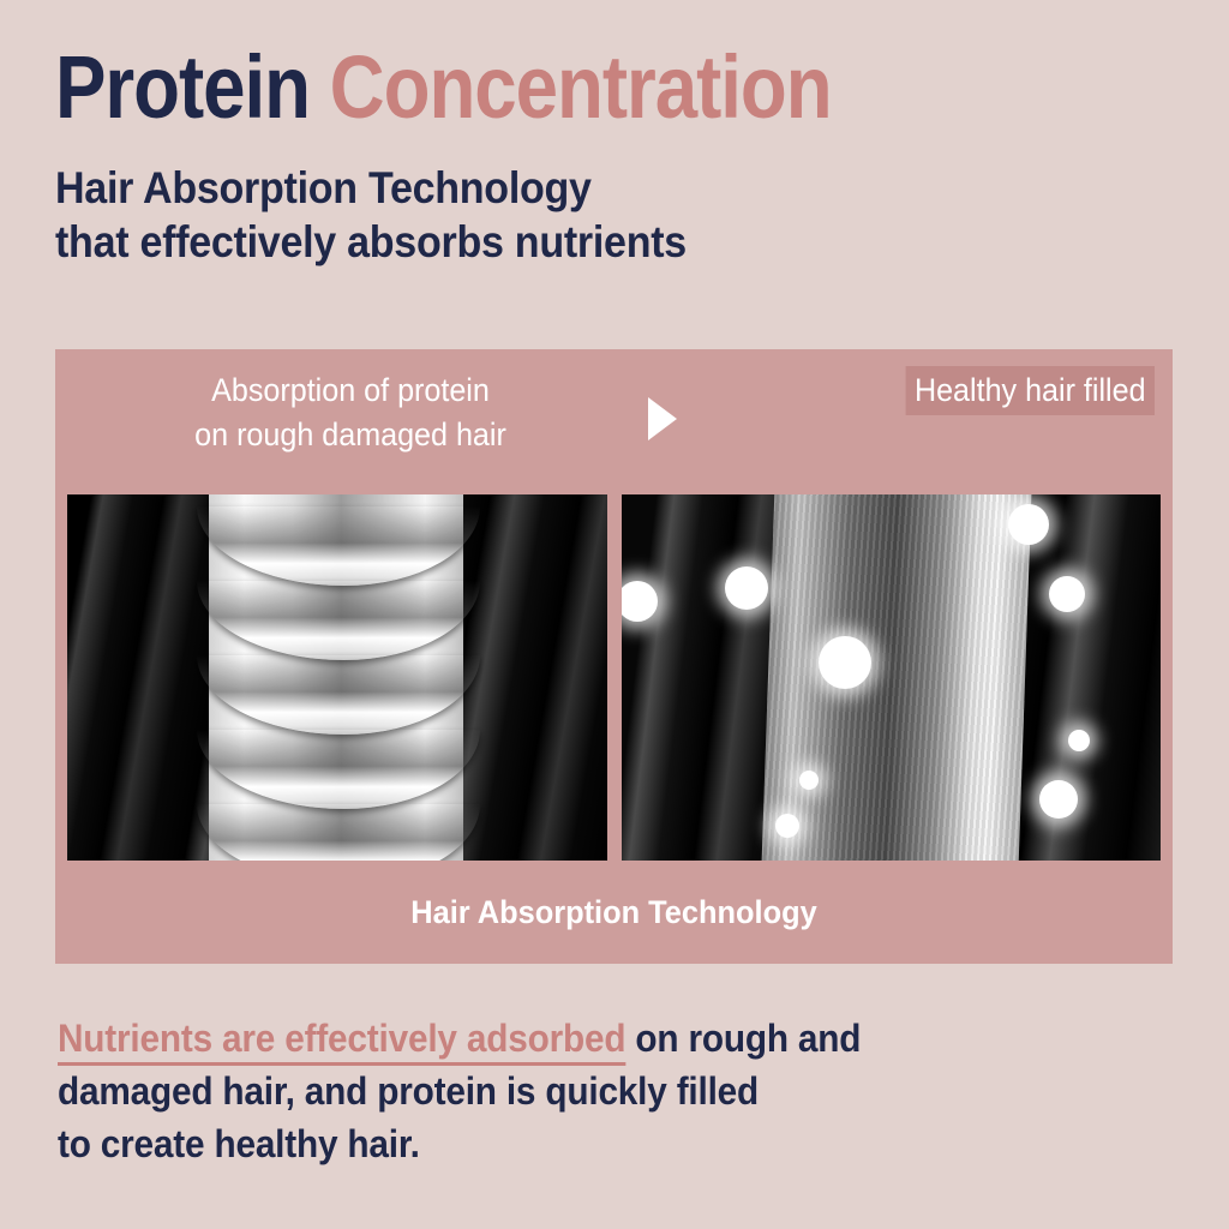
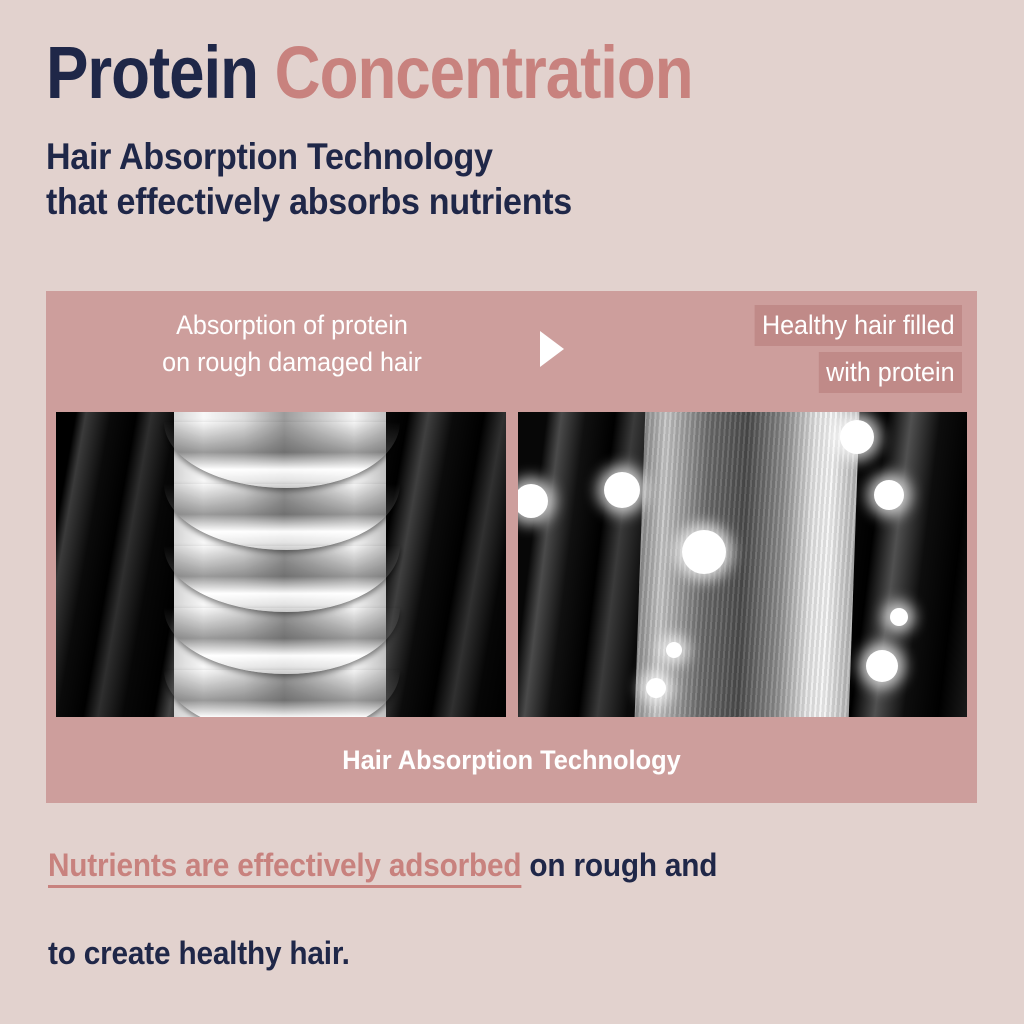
  Protein Concentration
  Hair Absorption Technology
  that effectively absorbs nutrients
  Absorption of protein
  on rough damaged hair
  Healthy hair filled
+ with protein
  Hair Absorption Technology
  Nutrients are effectively adsorbed on rough and
- damaged hair, and protein is quickly filled
  to create healthy hair.
